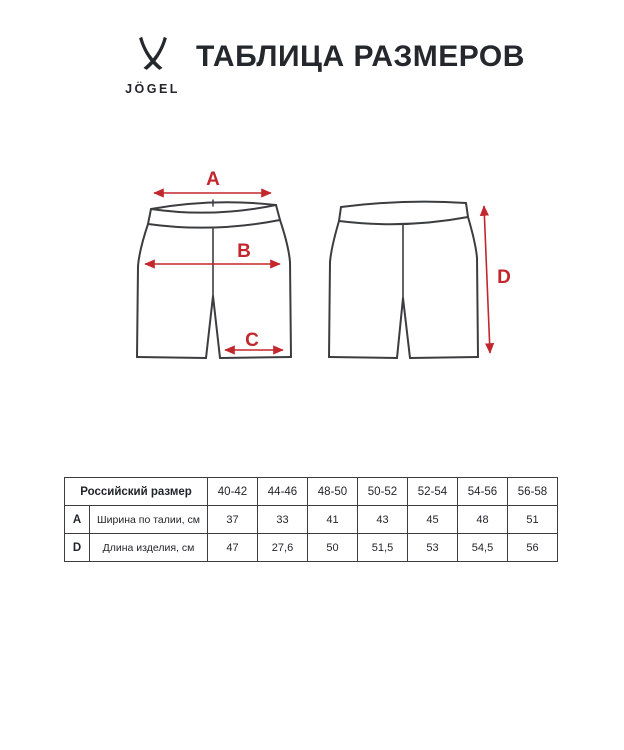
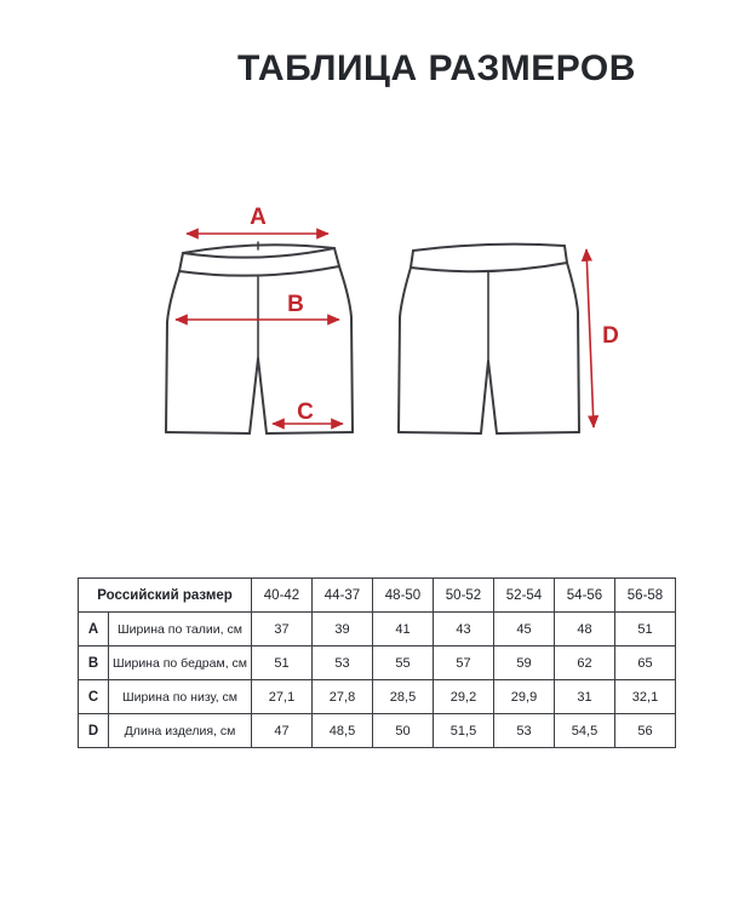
- JÖGEL
  ТАБЛИЦА РАЗМЕРОВ
  A
  B
  C
  D
- Российский размер	40-42	44-46	48-50	50-52	52-54	54-56	56-58
+ Российский размер	40-42	44-37	48-50	50-52	52-54	54-56	56-58
- A	Ширина по талии, см	37	33	41	43	45	48	51
+ A	Ширина по талии, см	37	39	41	43	45	48	51
+ B	Ширина по бедрам, см	51	53	55	57	59	62	65
+ C	Ширина по низу, см	27,1	27,8	28,5	29,2	29,9	31	32,1
- D	Длина изделия, см	47	27,6	50	51,5	53	54,5	56
+ D	Длина изделия, см	47	48,5	50	51,5	53	54,5	56
